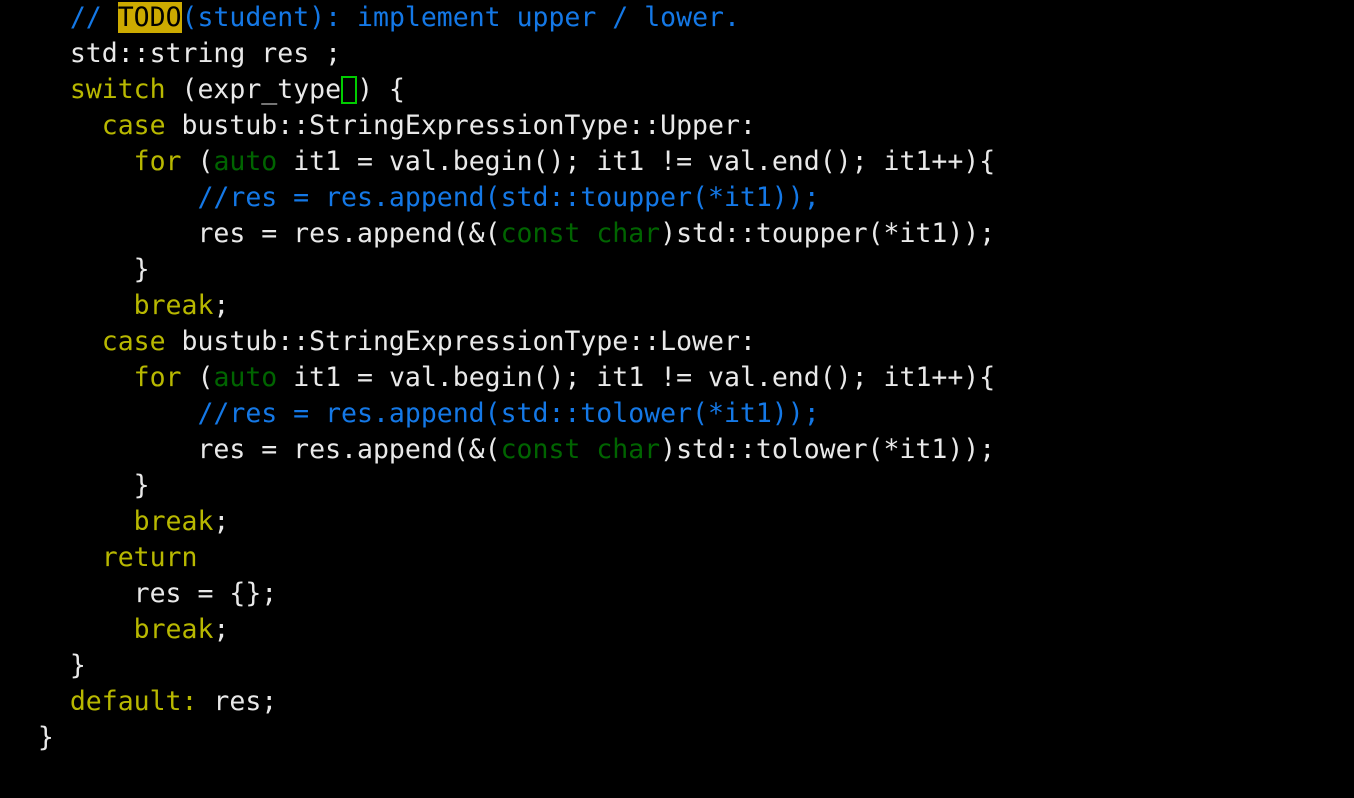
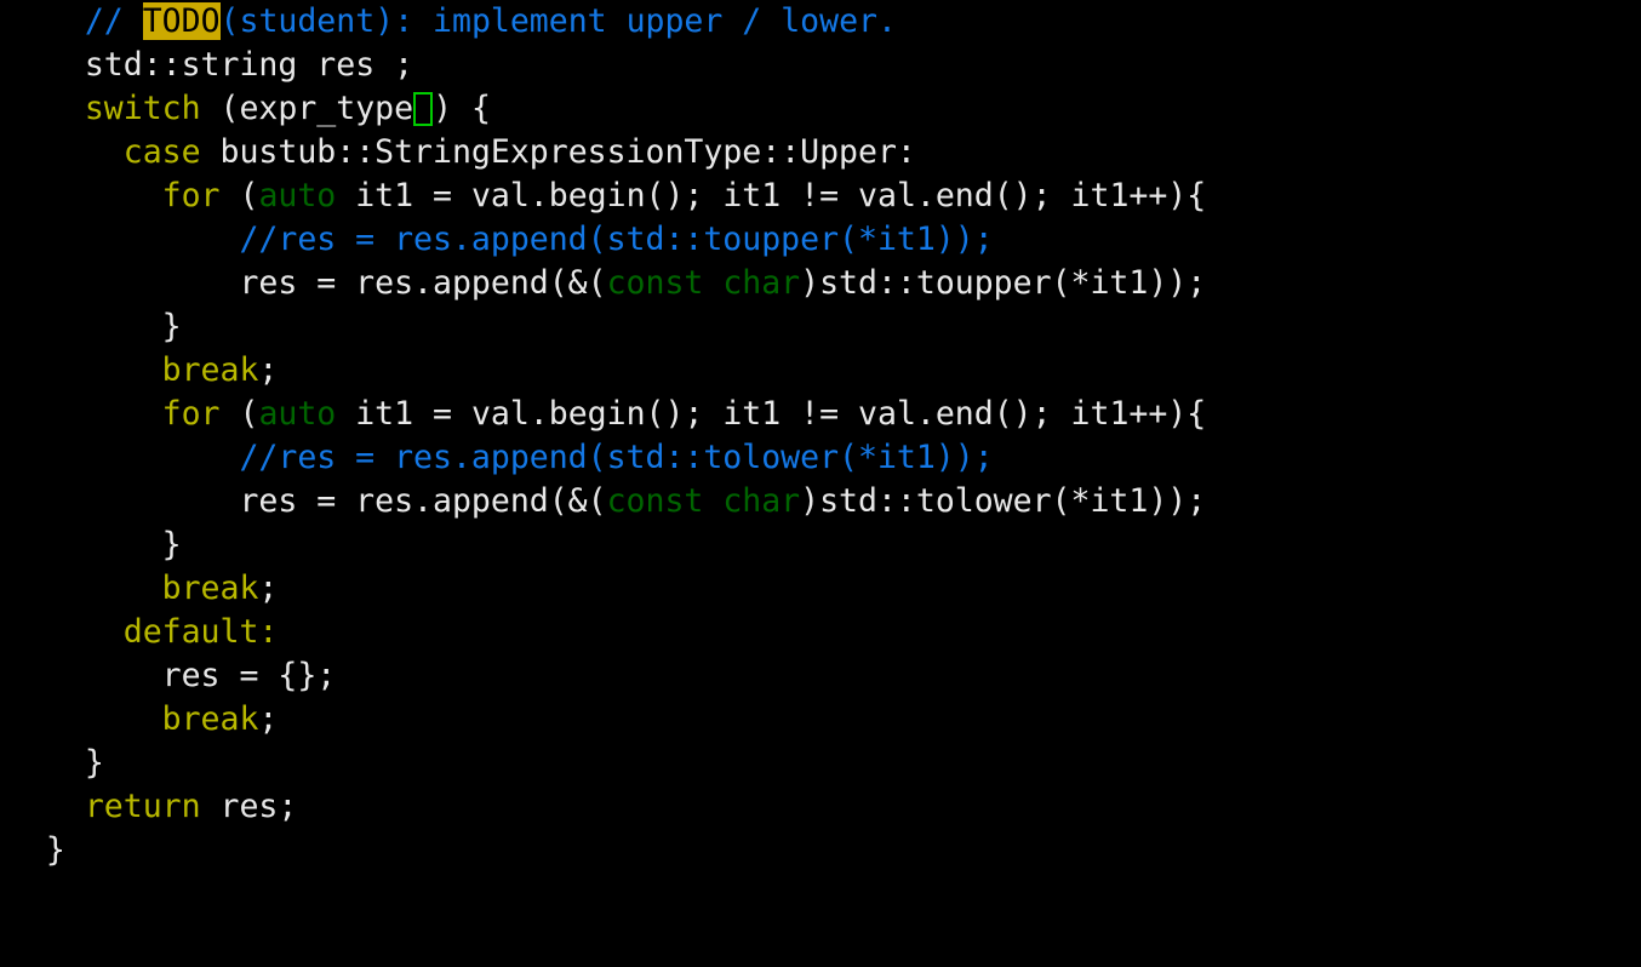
  // TODO(student): implement upper / lower.
  std::string res ;
  switch (expr_type ) {
  case bustub::StringExpressionType::Upper:
  for (auto it1 = val.begin(); it1 != val.end(); it1++){
  //res = res.append(std::toupper(*it1));
  res = res.append(&(const char)std::toupper(*it1));
  }
  break;
- case bustub::StringExpressionType::Lower:
  for (auto it1 = val.begin(); it1 != val.end(); it1++){
  //res = res.append(std::tolower(*it1));
  res = res.append(&(const char)std::tolower(*it1));
  }
  break;
- return
+ default:
  res = {};
  break;
  }
- default: res;
+ return res;
  }
